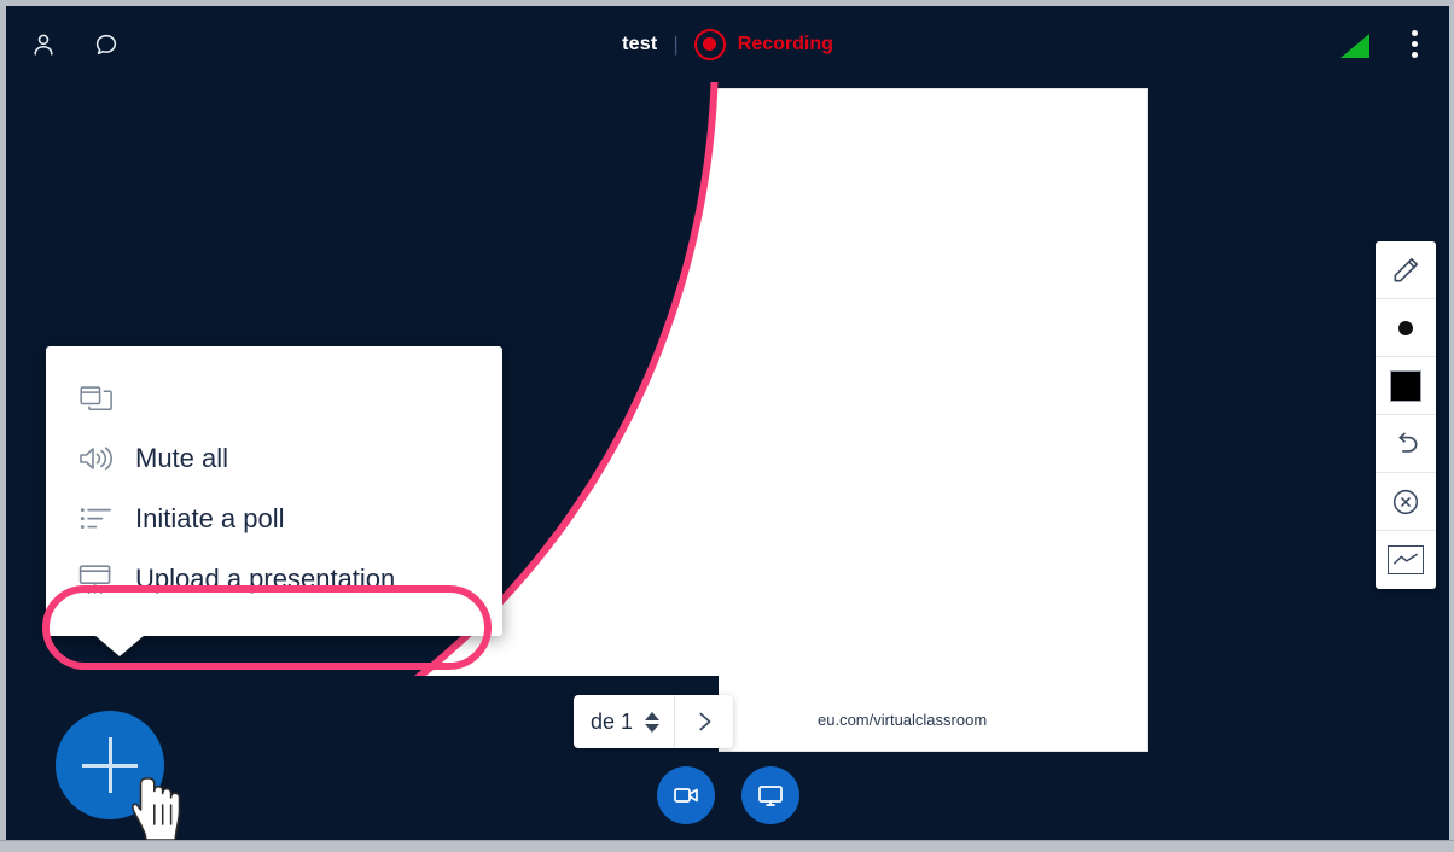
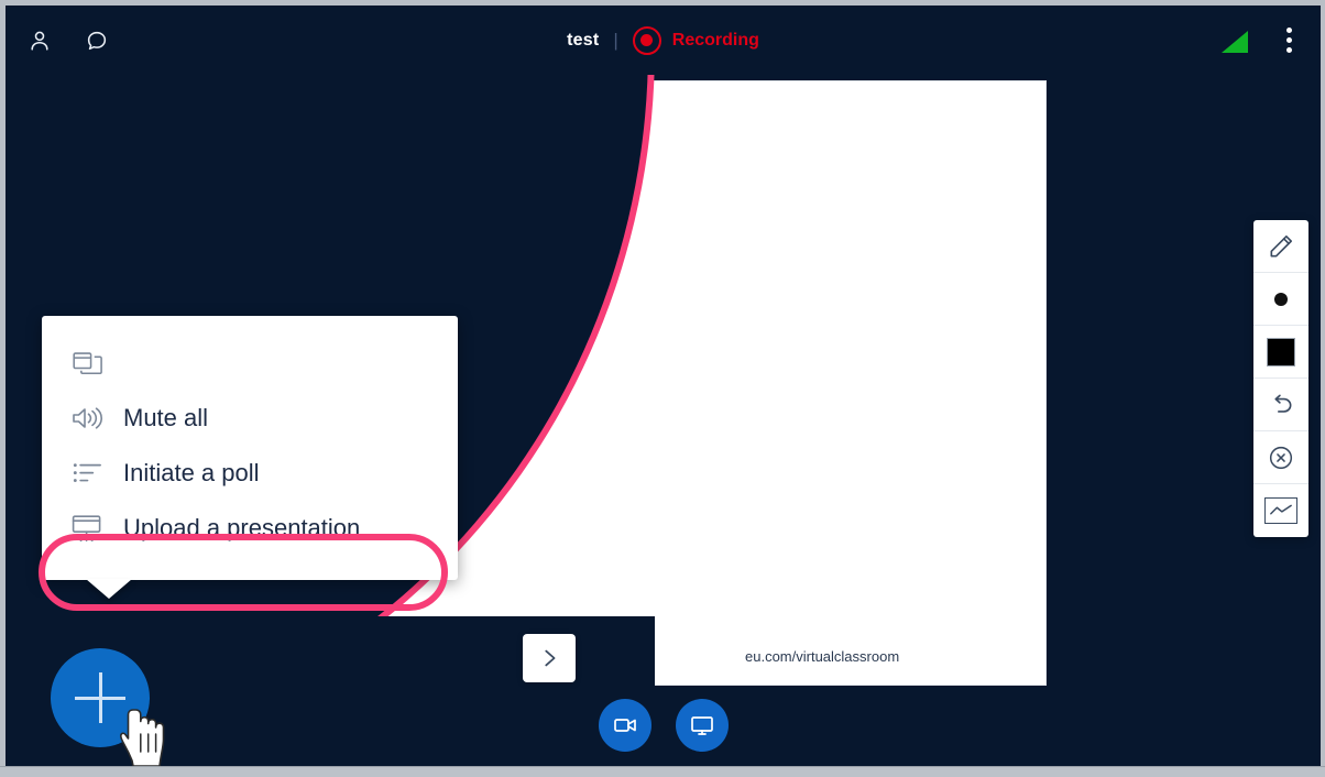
  test
  |
  Recording
- de 1
  eu.com/virtualclassroom
  Mute all
  Initiate a poll
  Upload a presentation
